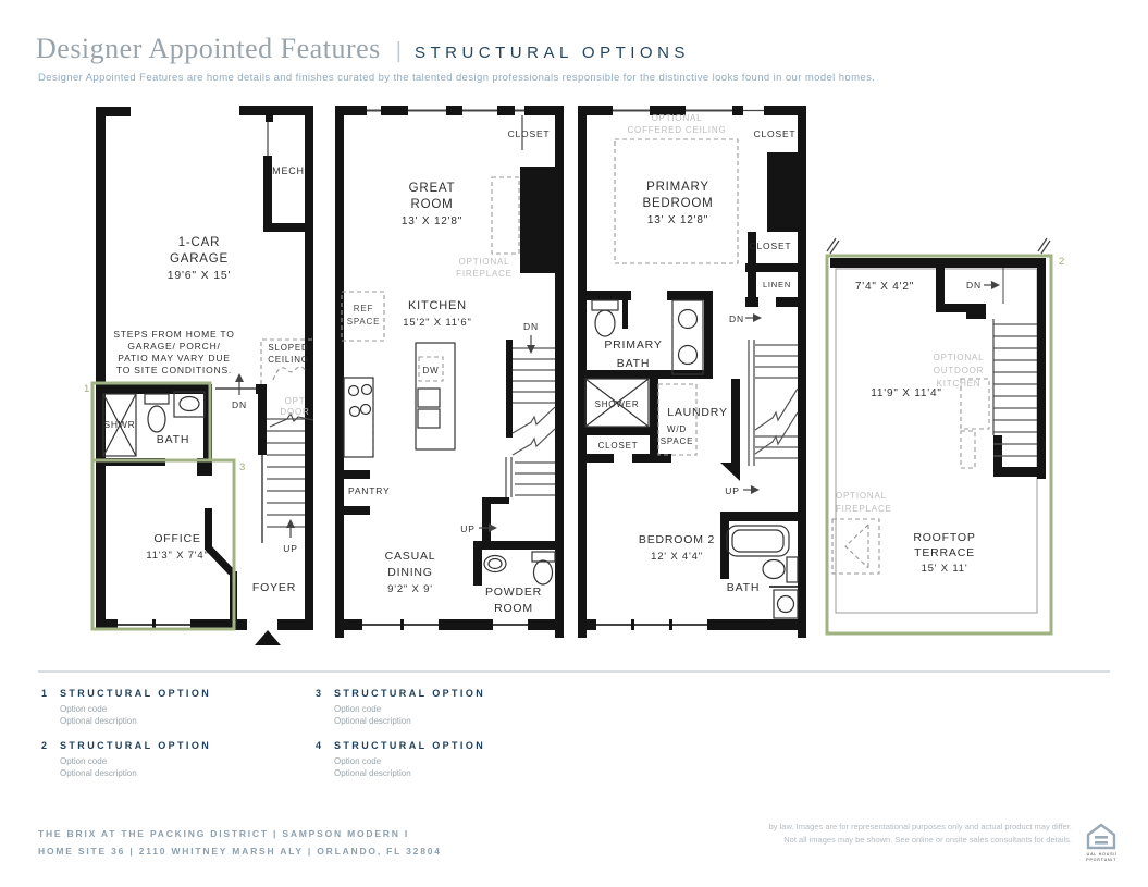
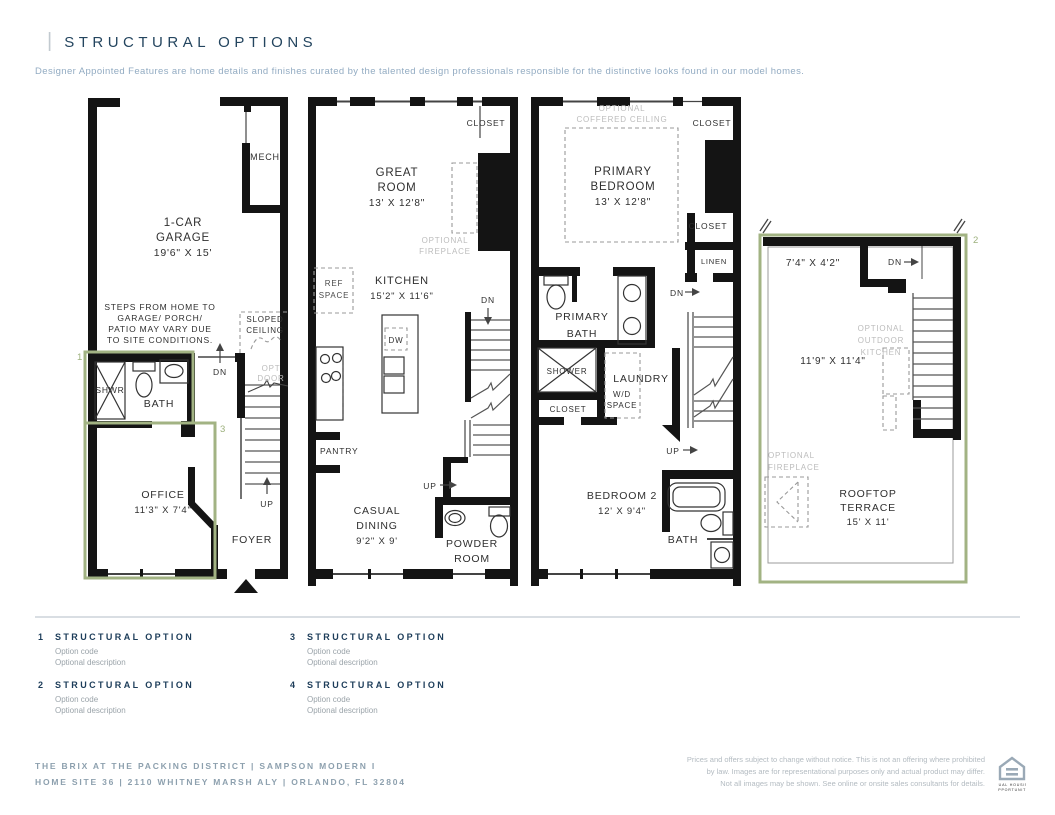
- Designer Appointed Features
  |
  STRUCTURAL OPTIONS
  Designer Appointed Features are home details and finishes curated by the talented design professionals responsible for the distinctive looks found in our model homes.
  MECH
  1-CAR
  GARAGE
  19'6" X 15'
  STEPS FROM HOME TO
  GARAGE/ PORCH/
  PATIO MAY VARY DUE
  TO SITE CONDITIONS.
  SLOPED
  CEILING
  DN
  OPT
  DOOR
  SHWR
  BATH
  OFFICE
  11'3" X 7'4"
  UP
  FOYER
  1
  3
  CLOSET
  GREAT
  ROOM
  13' X 12'8"
  OPTIONAL
  FIREPLACE
  KITCHEN
  15'2" X 11'6"
  REF
  SPACE
  DW
  DN
  PANTRY
  UP
  CASUAL
  DINING
  9'2" X 9'
  POWDER
  ROOM
  OPTIONAL
  COFFERED CEILING
  CLOSET
  PRIMARY
  BEDROOM
  13' X 12'8"
  CLOSET
  LINEN
  PRIMARY
  BATH
  DN
  SHOWER
  CLOSET
  LAUNDRY
  W/D
  SPACE
  UP
  BEDROOM 2
- 12' X 4'4"
+ 12' X 9'4"
  BATH
  2
  7'4" X 4'2"
  DN
  OPTIONAL
  OUTDOOR
  KITCHEN
  11'9" X 11'4"
  OPTIONAL
  FIREPLACE
  ROOFTOP
  TERRACE
  15' X 11'
  1
  STRUCTURAL OPTION
  Option code
  Optional description
  2
  STRUCTURAL OPTION
  Option code
  Optional description
  3
  STRUCTURAL OPTION
  Option code
  Optional description
  4
  STRUCTURAL OPTION
  Option code
  Optional description
  THE BRIX AT THE PACKING DISTRICT | SAMPSON MODERN I
  HOME SITE 36 | 2110 WHITNEY MARSH ALY | ORLANDO, FL 32804
+ Prices and offers subject to change without notice. This is not an offering where prohibited
  by law. Images are for representational purposes only and actual product may differ.
  Not all images may be shown. See online or onsite sales consultants for details.
